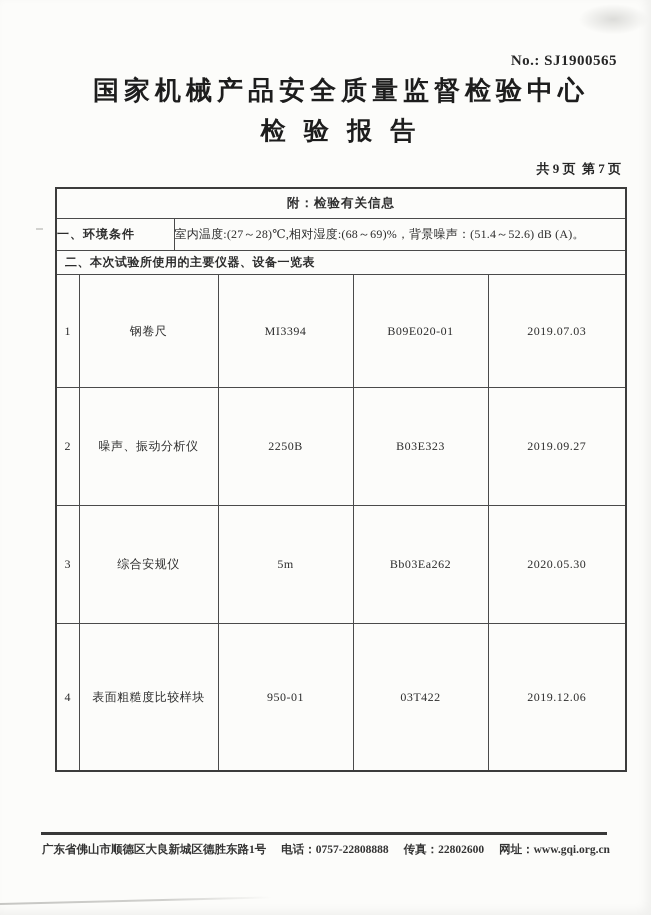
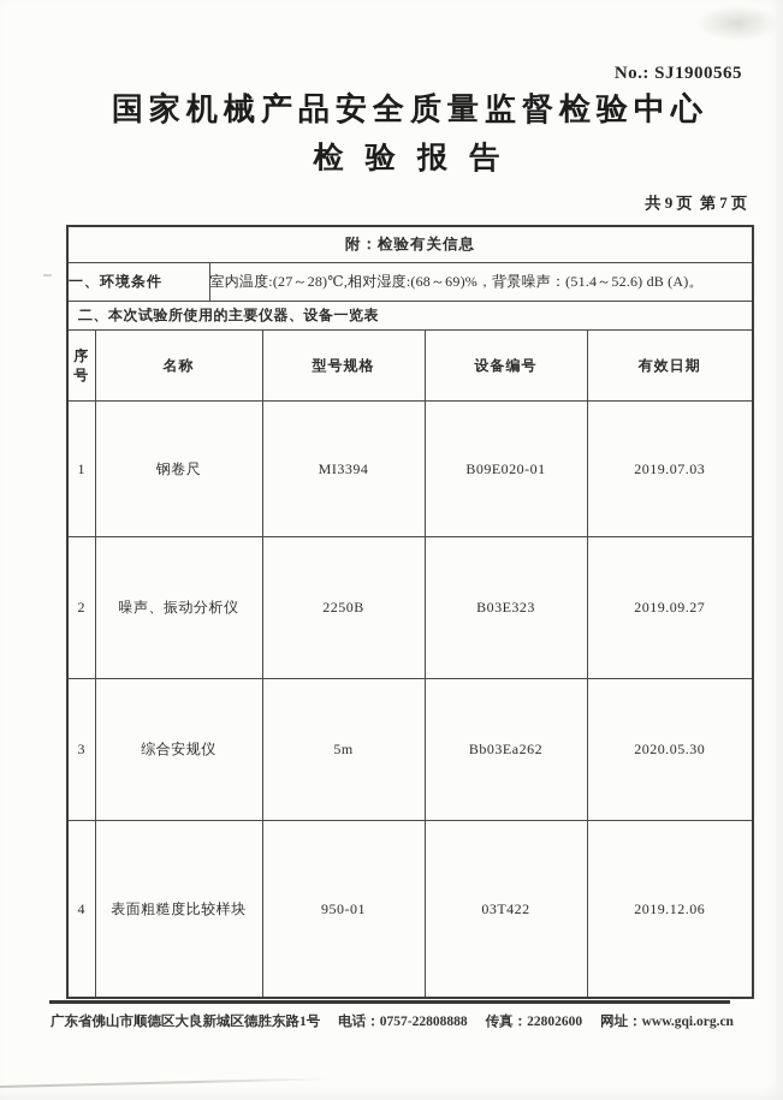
  No.: SJ1900565
  国家机械产品安全质量监督检验中心
  检 验 报 告
  共 9 页 第 7 页
  附：检验有关信息
  一、环境条件	室内温度:(27～28)℃,相对湿度:(68～69)%，背景噪声：(51.4～52.6) dB (A)。
  二、本次试验所使用的主要仪器、设备一览表
+ 序号	名称	型号规格	设备编号	有效日期
  1	钢卷尺	MI3394	B09E020-01	2019.07.03
  2	噪声、振动分析仪	2250B	B03E323	2019.09.27
  3	综合安规仪	5m	Bb03Ea262	2020.05.30
  4	表面粗糙度比较样块	950-01	03T422	2019.12.06
  广东省佛山市顺德区大良新城区德胜东路1号
  电话：0757-22808888
  传真：22802600
  网址：www.gqi.org.cn
